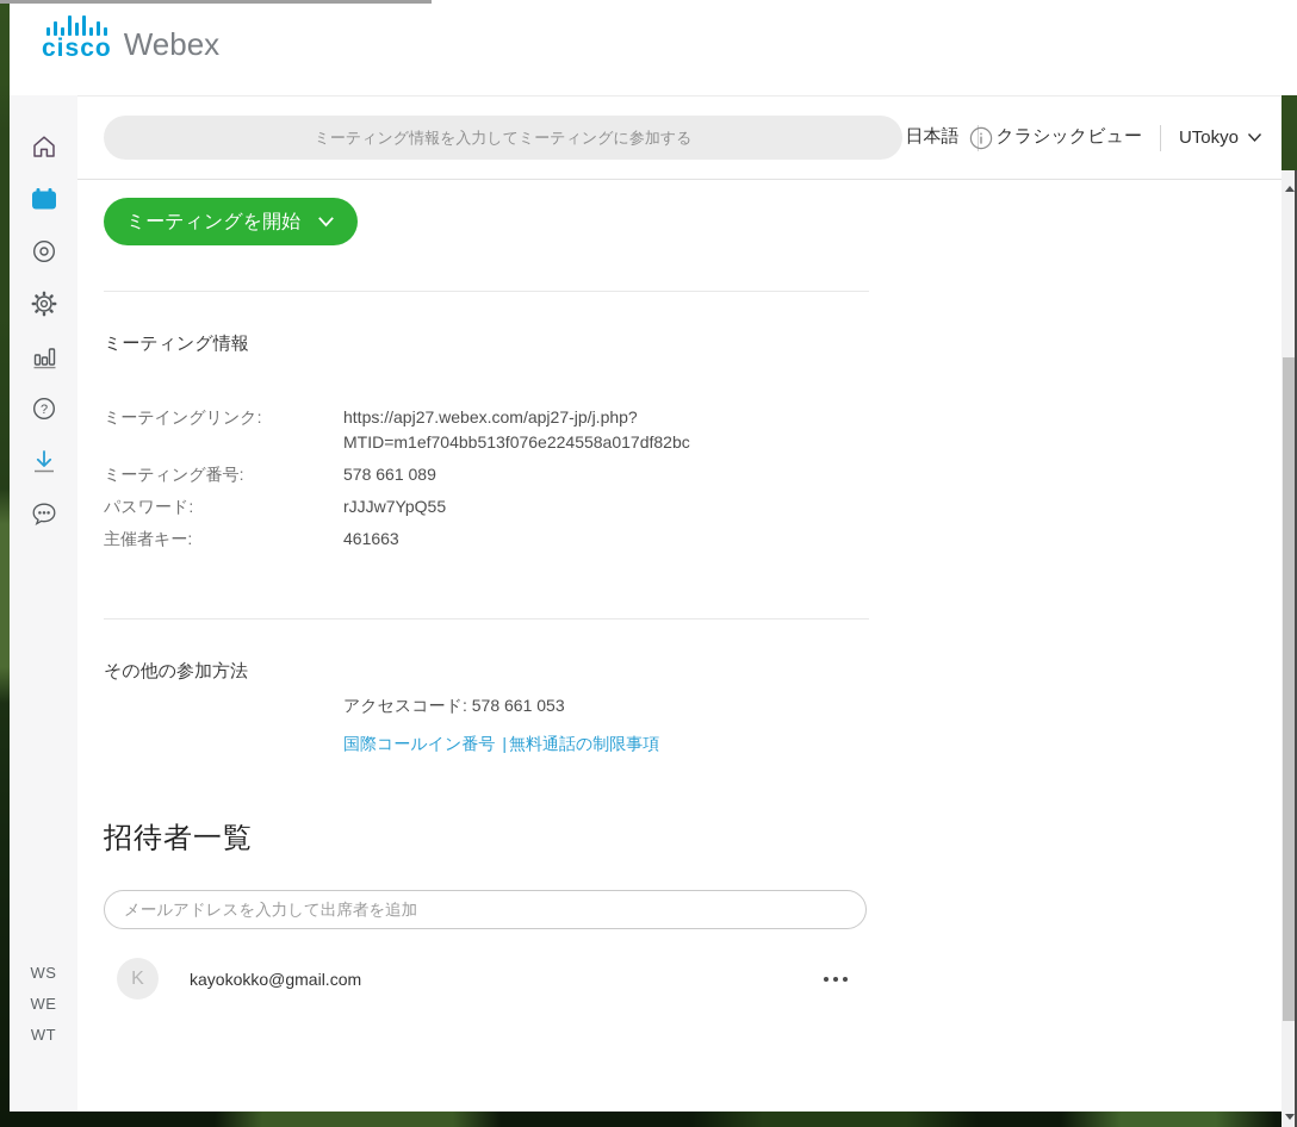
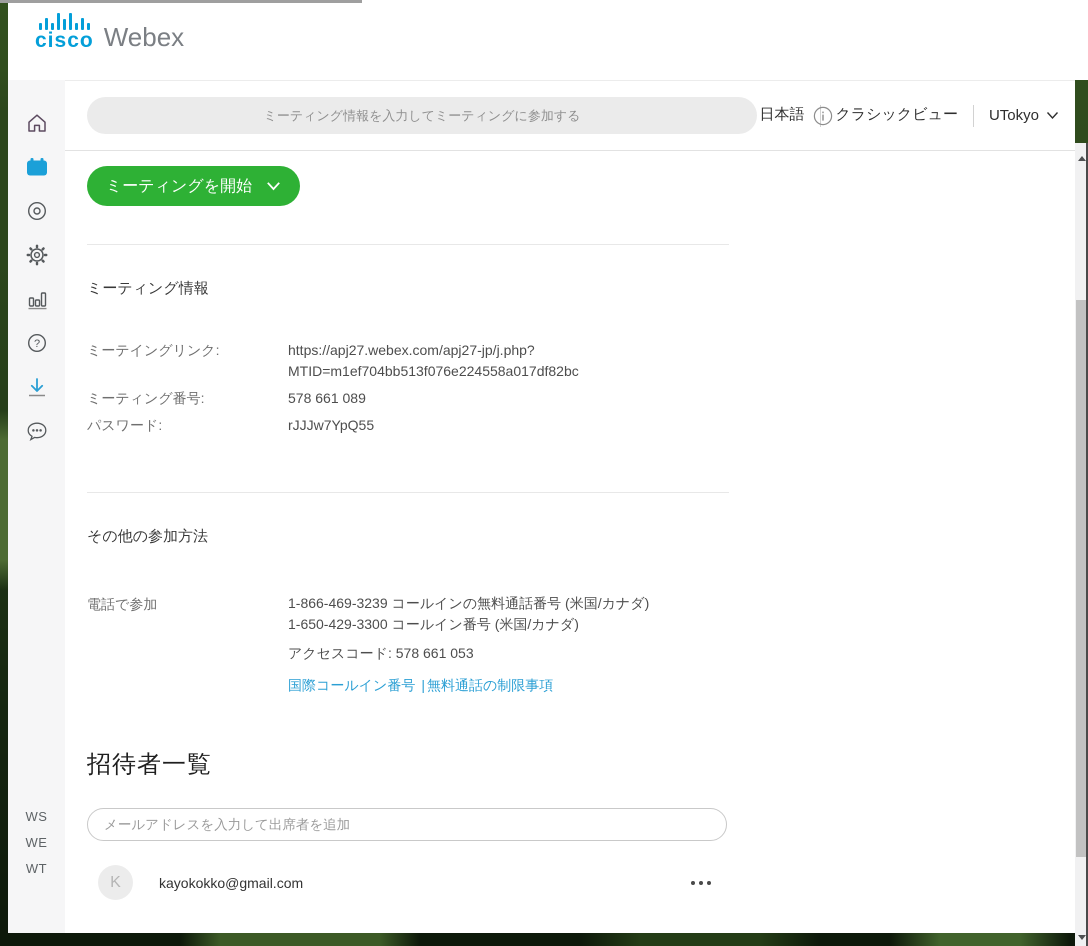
  cisco
  Webex
  ?
  WS
  WE
  WT
  ミーティング情報を入力してミーティングに参加する
  日本語
  クラシックビュー
  UTokyo
  ミーティングを開始
  ミーティング情報
  ミーテイングリンク:
  https://apj27.webex.com/apj27-jp/j.php?
  MTID=m1ef704bb513f076e224558a017df82bc
  ミーティング番号:
  578 661 089
  パスワード:
  rJJJw7YpQ55
- 主催者キー:
- 461663
  その他の参加方法
+ 電話で参加
+ 1-866-469-3239 コールインの無料通話番号 (米国/カナダ)
+ 1-650-429-3300 コールイン番号 (米国/カナダ)
  アクセスコード: 578 661 053
  国際コールイン番号 | 無料通話の制限事項
  招待者一覧
  メールアドレスを入力して出席者を追加
  K
  kayokokko@gmail.com
